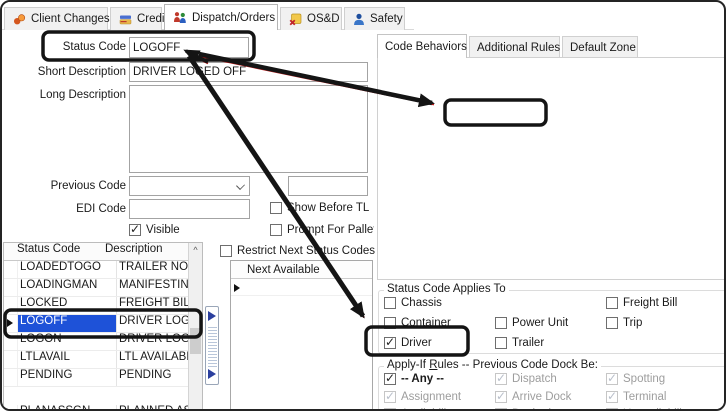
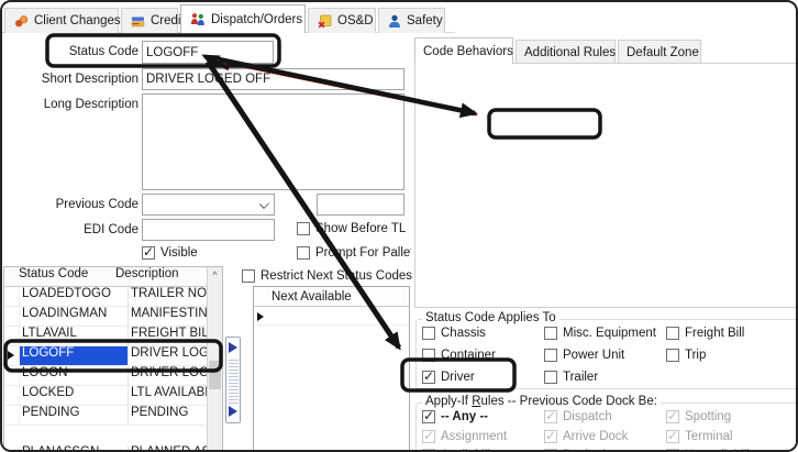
  Client Changes
  Dispatch/Orders
  OS&D
  Safety
  Status Code
  LOGOFF
  Short Description
  DRIVER LOED OFF
  Long Description
  Previous Code
  EDI Code
  how Before TL
  Visible
  Prompt For Palle
  Restrict Next Sttus Codes
  Status Code
  Description
  LOADEDTOGO
  TRAILER NO
  LOADINGMAN
  MANIFESTIN
- LOCKED
+ LTLAVAIL
  FREIGHT BIL
  LOGOFF
  DRIVER LOG
  LOGON
  DRIVER LOG
- LTLAVAIL
+ LOCKED
  LTL AVAILAB
  PENDING
  PENDING
  ^
  Next Available
  Code Behaviors
  Additional Rules
  Default Zone
  Status Code Applies To
  Chassis
  Container
  Driver
+ Misc. Equipment
  Power Unit
  Trailer
  Freight Bill
  Trip
  Apply-If Rules -- Previous Code Dock Be:
  -- Any --
  Assignment
  Dispatch
  Arrive Dock
  Spotting
  Terminal
